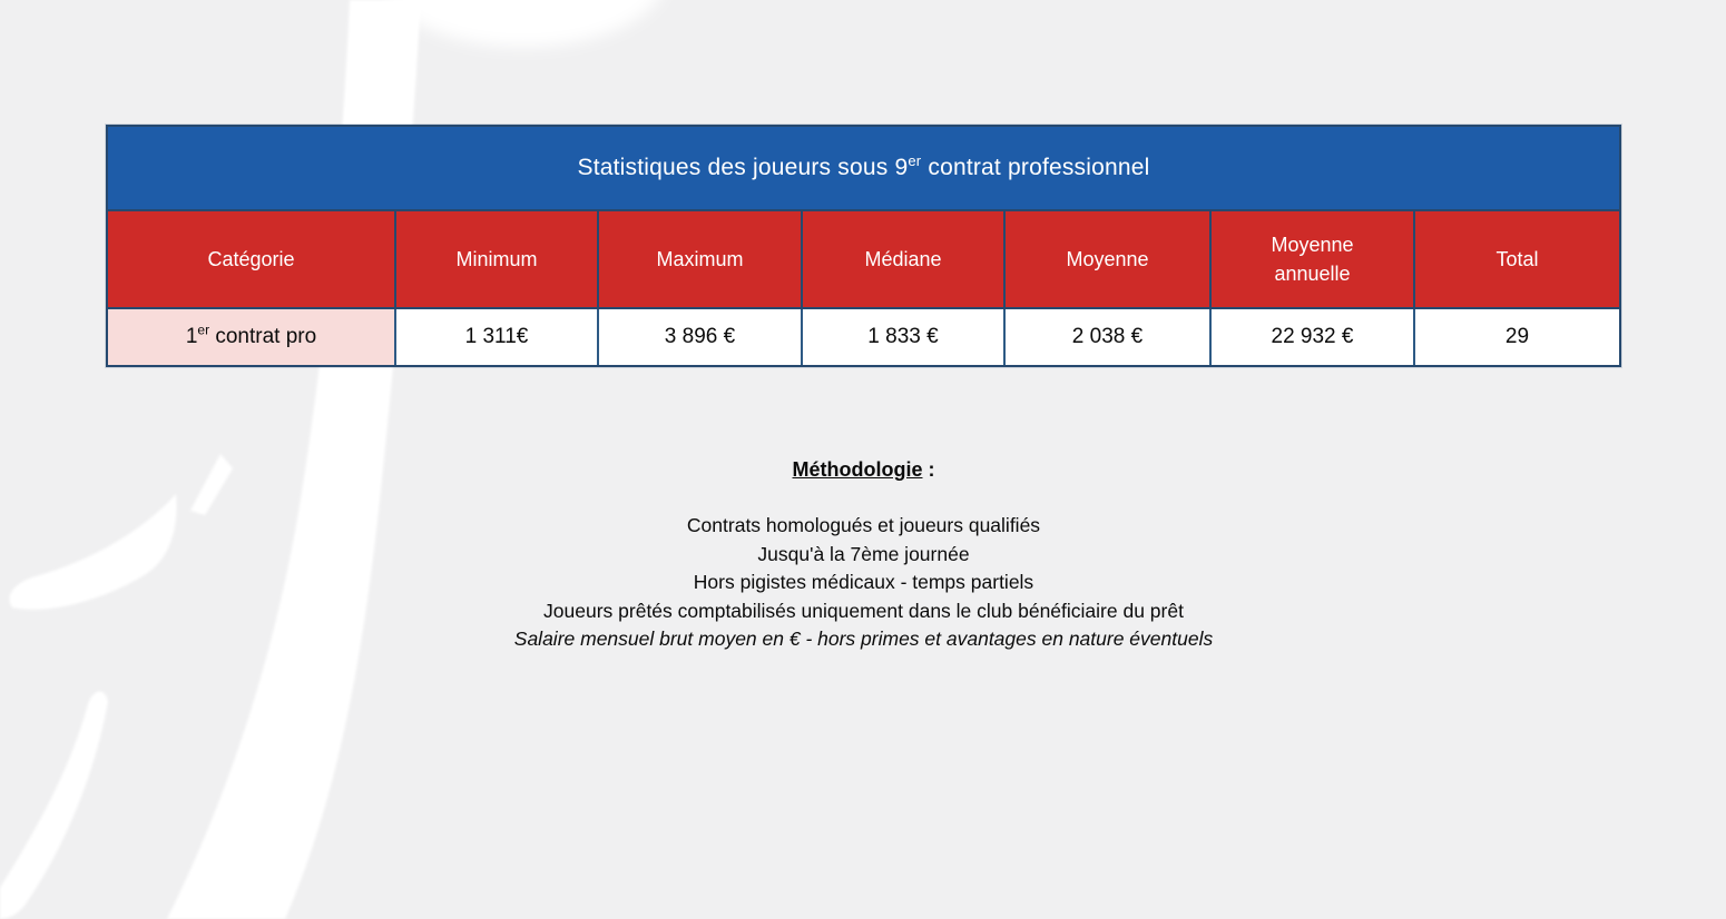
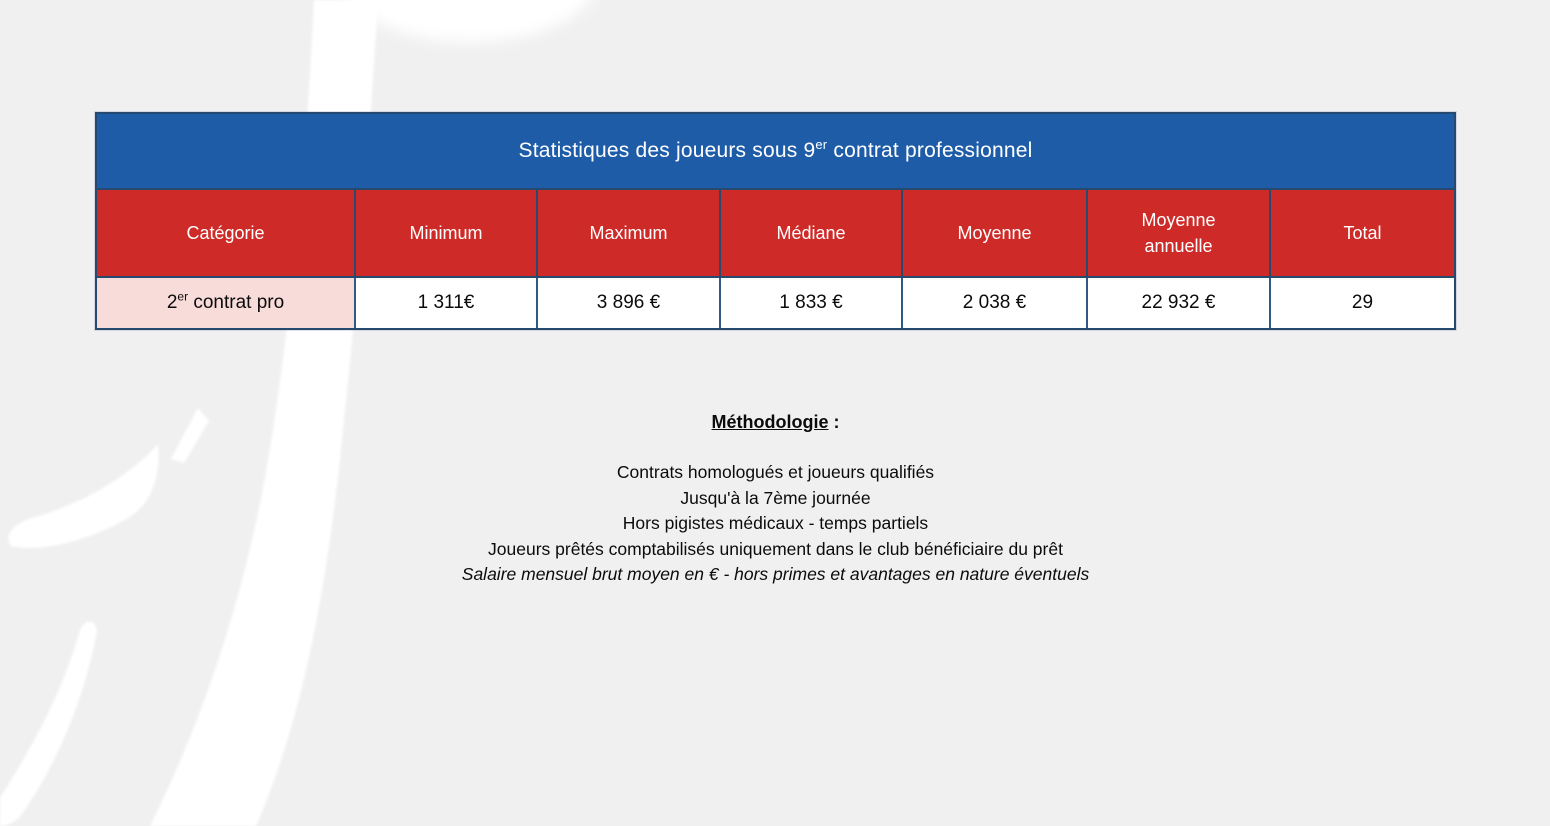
  Statistiques des joueurs sous 9er contrat professionnel
  Catégorie
  Minimum
  Maximum
  Médiane
  Moyenne
  Moyenne annuelle
  Total
- 1er contrat pro
+ 2er contrat pro
  1 311€
  3 896 €
  1 833 €
  2 038 €
  22 932 €
  29
  Méthodologie :
  Contrats homologués et joueurs qualifiés
  Jusqu'à la 7ème journée
  Hors pigistes médicaux - temps partiels
  Joueurs prêtés comptabilisés uniquement dans le club bénéficiaire du prêt
  Salaire mensuel brut moyen en € - hors primes et avantages en nature éventuels
